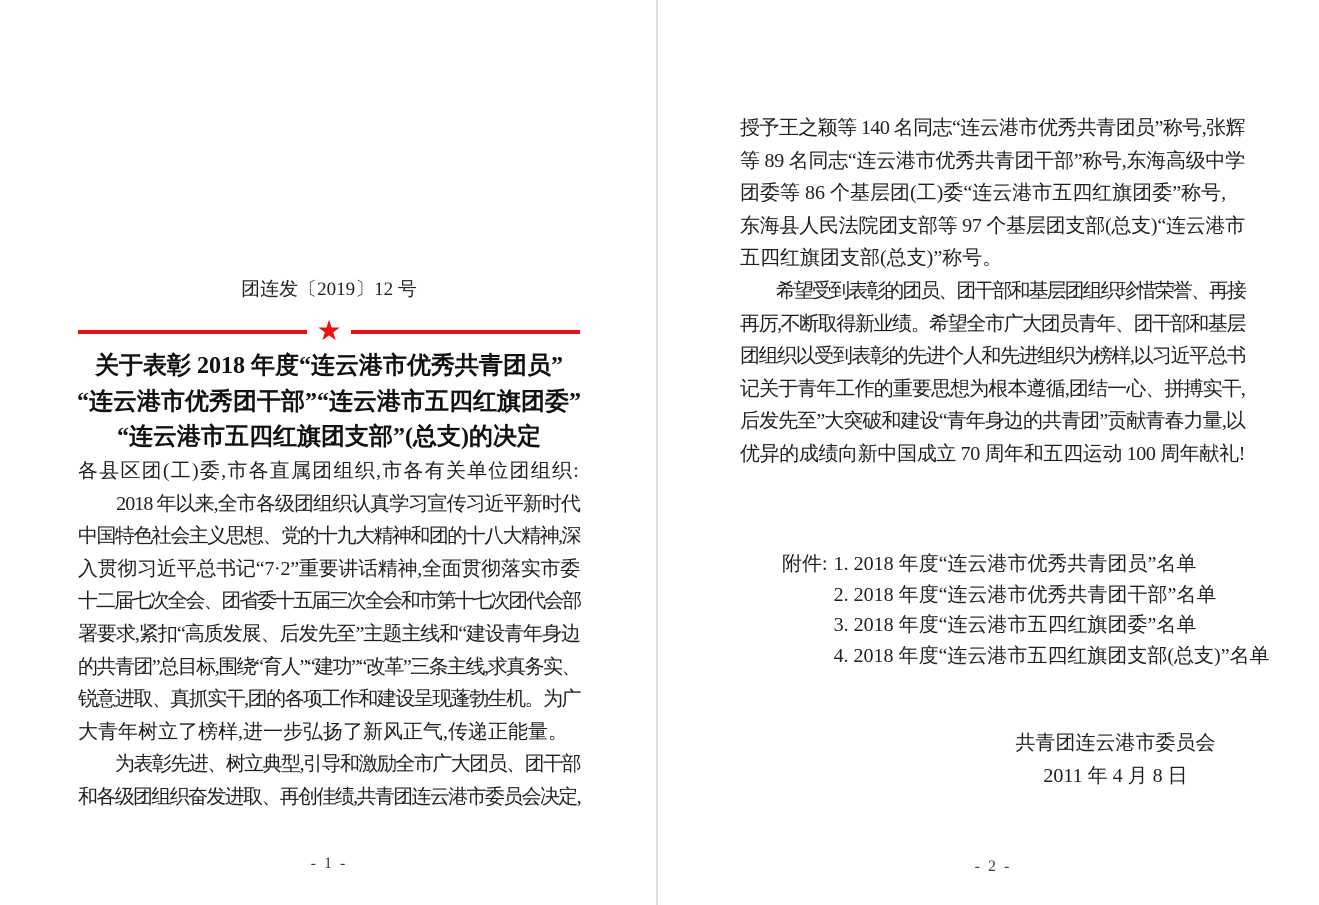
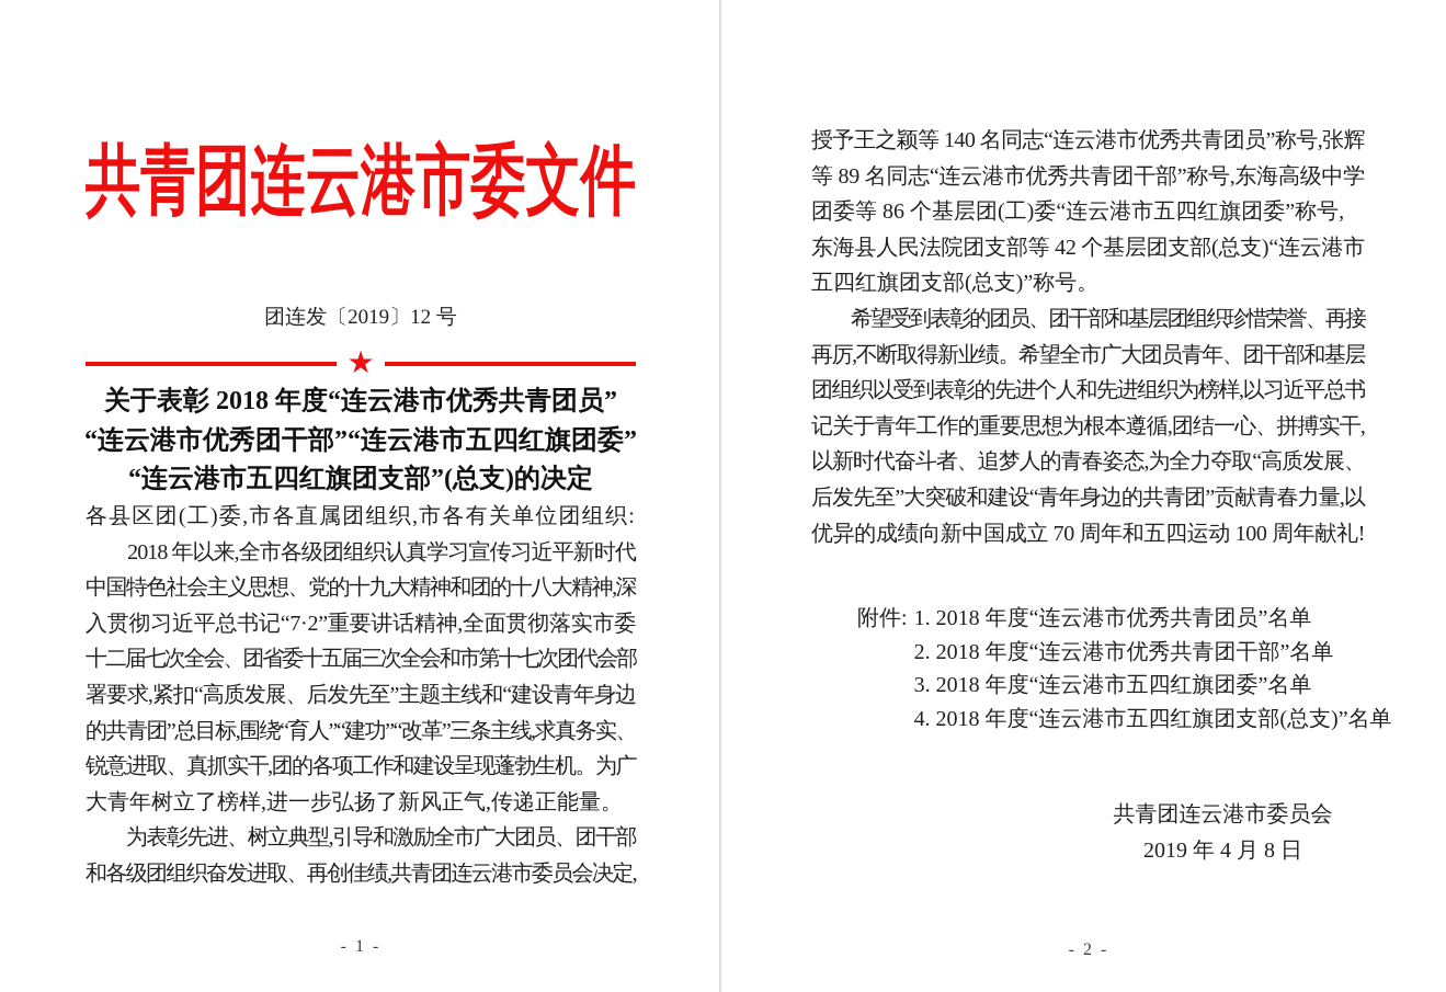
+ 共青团连云港市委文件
  团连发〔2019〕12 号
  ★
  关于表彰 2018 年度“连云港市优秀共青团员”
  “连云港市优秀团干部”“连云港市五四红旗团委”
  “连云港市五四红旗团支部”(总支)的决定
  各县区团(工)委,市各直属团组织,市各有关单位团组织:
  2018 年以来,全市各级团组织认真学习宣传习近平新时代
  中国特色社会主义思想、党的十九大精神和团的十八大精神,深
  入贯彻习近平总书记“7·2”重要讲话精神,全面贯彻落实市委
  十二届七次全会、团省委十五届三次全会和市第十七次团代会部
  署要求,紧扣“高质发展、后发先至”主题主线和“建设青年身边
  的共青团”总目标,围绕“育人”“建功”“改革”三条主线,求真务实、
  锐意进取、真抓实干,团的各项工作和建设呈现蓬勃生机。为广
  大青年树立了榜样,进一步弘扬了新风正气,传递正能量。
  为表彰先进、树立典型,引导和激励全市广大团员、团干部
  和各级团组织奋发进取、再创佳绩,共青团连云港市委员会决定,
  - 1 -
  授予王之颖等 140 名同志“连云港市优秀共青团员”称号,张辉
  等 89 名同志“连云港市优秀共青团干部”称号,东海高级中学
  团委等 86 个基层团(工)委“连云港市五四红旗团委”称号,
- 东海县人民法院团支部等 97 个基层团支部(总支)“连云港市
+ 东海县人民法院团支部等 42 个基层团支部(总支)“连云港市
  五四红旗团支部(总支)”称号。
  希望受到表彰的团员、团干部和基层团组织珍惜荣誉、再接
  再厉,不断取得新业绩。希望全市广大团员青年、团干部和基层
  团组织以受到表彰的先进个人和先进组织为榜样,以习近平总书
  记关于青年工作的重要思想为根本遵循,团结一心、拼搏实干,
+ 以新时代奋斗者、追梦人的青春姿态,为全力夺取“高质发展、
  后发先至”大突破和建设“青年身边的共青团”贡献青春力量,以
  优异的成绩向新中国成立 70 周年和五四运动 100 周年献礼!
  附件:
  1. 2018 年度“连云港市优秀共青团员”名单
  2. 2018 年度“连云港市优秀共青团干部”名单
  3. 2018 年度“连云港市五四红旗团委”名单
  4. 2018 年度“连云港市五四红旗团支部(总支)”名单
  共青团连云港市委员会
- 2011 年 4 月 8 日
+ 2019 年 4 月 8 日
  - 2 -
